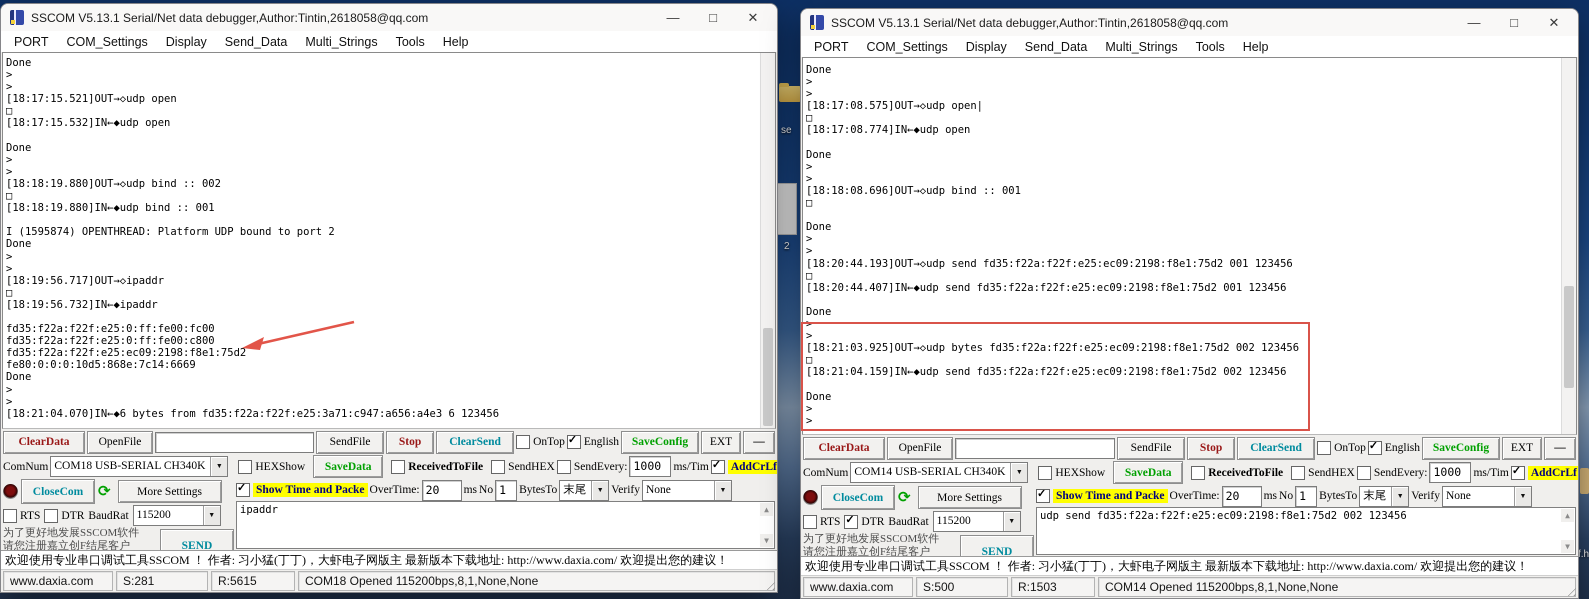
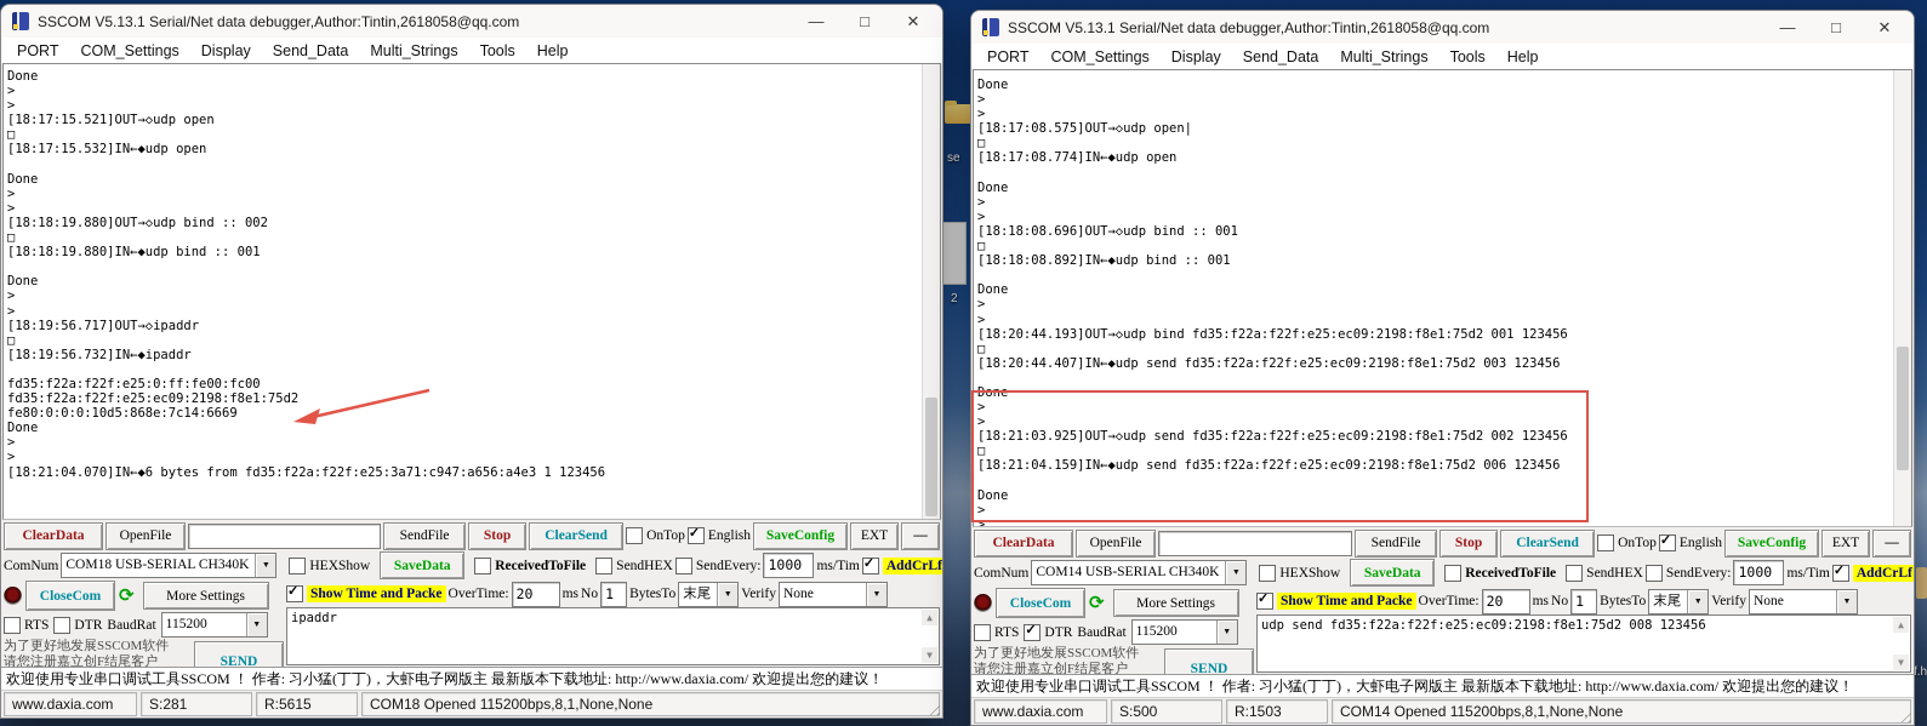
  se
  2
  f.h
  SSCOM V5.13.1 Serial/Net data debugger,Author:Tintin,2618058@qq.com
  —
  □
  ✕
  PORT
  COM_Settings
  Display
  Send_Data
  Multi_Strings
  Tools
  Help
  Done
  >
  >
  [18:17:15.521]OUT→◇udp open
  □
  [18:17:15.532]IN←◆udp open
  Done
  >
  >
  [18:18:19.880]OUT→◇udp bind :: 002
  □
  [18:18:19.880]IN←◆udp bind :: 001
- I (1595874) OPENTHREAD: Platform UDP bound to port 2
  Done
  >
  >
  [18:19:56.717]OUT→◇ipaddr
  □
  [18:19:56.732]IN←◆ipaddr
  fd35:f22a:f22f:e25:0:ff:fe00:fc00
- fd35:f22a:f22f:e25:0:ff:fe00:c800
  fd35:f22a:f22f:e25:ec09:2198:f8e1:75d2
  fe80:0:0:0:10d5:868e:7c14:6669
  Done
  >
  >
- [18:21:04.070]IN←◆6 bytes from fd35:f22a:f22f:e25:3a71:c947:a656:a4e3 6 123456
+ [18:21:04.070]IN←◆6 bytes from fd35:f22a:f22f:e25:3a71:c947:a656:a4e3 1 123456
  ClearData
  OpenFile
  SendFile
  Stop
  ClearSend
  OnTop
  ✓
  English
  SaveConfig
  EXT
  —
  ComNum
  COM18 USB-SERIAL CH340K
  HEXShow
  SaveData
  ReceivedToFile
  SendHEX
  SendEvery:
  1000
  ms/Tim
  ✓
  AddCrLf
  CloseCom
  ⟳
  More Settings
  RTS
  DTR
  BaudRat
  115200
  为了更好地发展SSCOM软件
  请您注册嘉立创F结尾客户
  SEND
  ✓
  Show Time and Packe
  OverTime:
  20
  ms
  No
  1
  BytesTo
  末尾
  Verify
  None
  ipaddr
  ▲
  ▼
  欢迎使用专业串口调试工具SSCOM ！ 作者: 习小猛(丁丁)，大虾电子网版主 最新版本下载地址: http://www.daxia.com/ 欢迎提出您的建议！
  www.daxia.com
  S:281
  R:5615
  COM18 Opened 115200bps,8,1,None,None
  SSCOM V5.13.1 Serial/Net data debugger,Author:Tintin,2618058@qq.com
  —
  □
  ✕
  PORT
  COM_Settings
  Display
  Send_Data
  Multi_Strings
  Tools
  Help
  Done
  >
  >
  [18:17:08.575]OUT→◇udp open|
  □
  [18:17:08.774]IN←◆udp open
  Done
  >
  >
  [18:18:08.696]OUT→◇udp bind :: 001
  □
+ [18:18:08.892]IN←◆udp bind :: 001
  Done
  >
  >
- [18:20:44.193]OUT→◇udp send fd35:f22a:f22f:e25:ec09:2198:f8e1:75d2 001 123456
+ [18:20:44.193]OUT→◇udp bind fd35:f22a:f22f:e25:ec09:2198:f8e1:75d2 001 123456
  □
- [18:20:44.407]IN←◆udp send fd35:f22a:f22f:e25:ec09:2198:f8e1:75d2 001 123456
+ [18:20:44.407]IN←◆udp send fd35:f22a:f22f:e25:ec09:2198:f8e1:75d2 003 123456
  Done
  >
  >
- [18:21:03.925]OUT→◇udp bytes fd35:f22a:f22f:e25:ec09:2198:f8e1:75d2 002 123456
+ [18:21:03.925]OUT→◇udp send fd35:f22a:f22f:e25:ec09:2198:f8e1:75d2 002 123456
  □
- [18:21:04.159]IN←◆udp send fd35:f22a:f22f:e25:ec09:2198:f8e1:75d2 002 123456
+ [18:21:04.159]IN←◆udp send fd35:f22a:f22f:e25:ec09:2198:f8e1:75d2 006 123456
  Done
  >
  >
  ClearData
  OpenFile
  SendFile
  Stop
  ClearSend
  OnTop
  ✓
  English
  SaveConfig
  EXT
  —
  ComNum
  COM14 USB-SERIAL CH340K
  HEXShow
  SaveData
  ReceivedToFile
  SendHEX
  SendEvery:
  1000
  ms/Tim
  ✓
  AddCrLf
  CloseCom
  ⟳
  More Settings
  RTS
  ✓
  DTR
  BaudRat
  115200
  为了更好地发展SSCOM软件
  请您注册嘉立创F结尾客户
  SEND
  ✓
  Show Time and Packe
  OverTime:
  20
  ms
  No
  1
  BytesTo
  末尾
  Verify
  None
- udp send fd35:f22a:f22f:e25:ec09:2198:f8e1:75d2 002 123456
+ udp send fd35:f22a:f22f:e25:ec09:2198:f8e1:75d2 008 123456
  ▲
  ▼
  欢迎使用专业串口调试工具SSCOM ！ 作者: 习小猛(丁丁)，大虾电子网版主 最新版本下载地址: http://www.daxia.com/ 欢迎提出您的建议！
  www.daxia.com
  S:500
  R:1503
  COM14 Opened 115200bps,8,1,None,None
